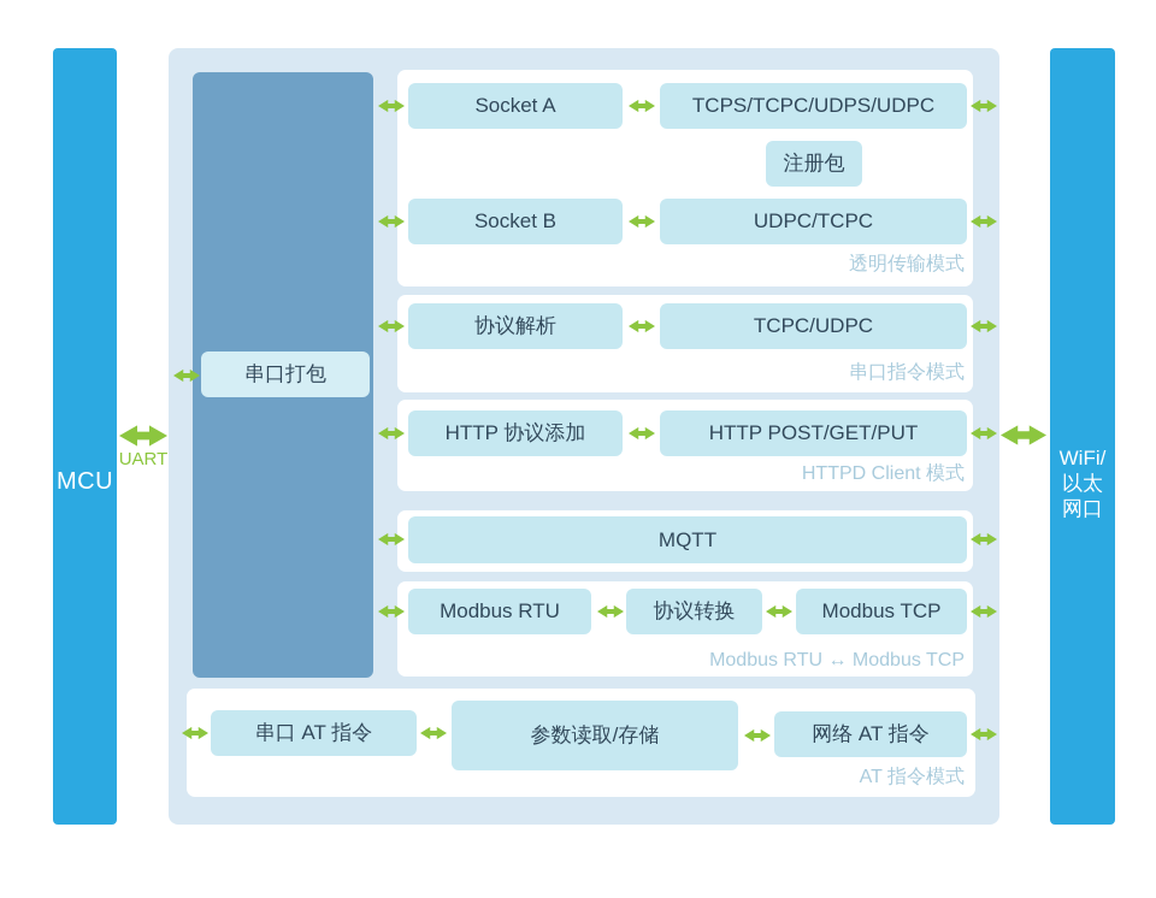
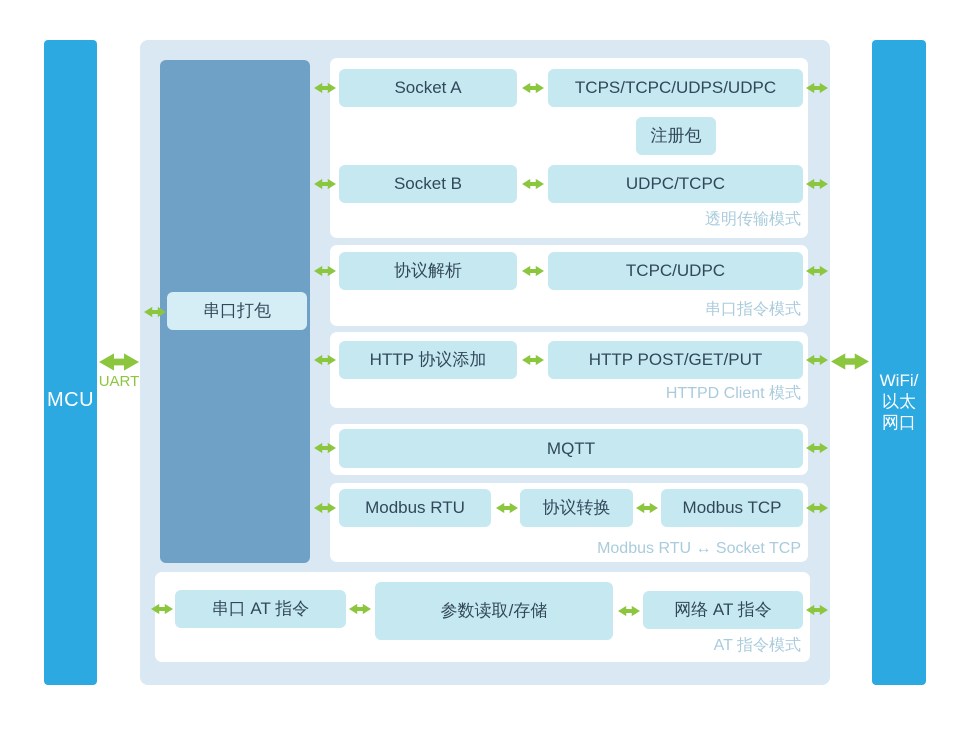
  串口打包
  MCU
  WiFi/
  以太
  网口
  UART
  Socket A
  TCPS/TCPC/UDPS/UDPC
  注册包
  Socket B
  UDPC/TCPC
  透明传输模式
  协议解析
  TCPC/UDPC
  串口指令模式
  HTTP 协议添加
  HTTP POST/GET/PUT
  HTTPD Client 模式
  MQTT
  Modbus RTU
  协议转换
  Modbus TCP
- Modbus RTU ↔ Modbus TCP
+ Modbus RTU ↔ Socket TCP
  串口 AT 指令
  参数读取/存储
  网络 AT 指令
  AT 指令模式
